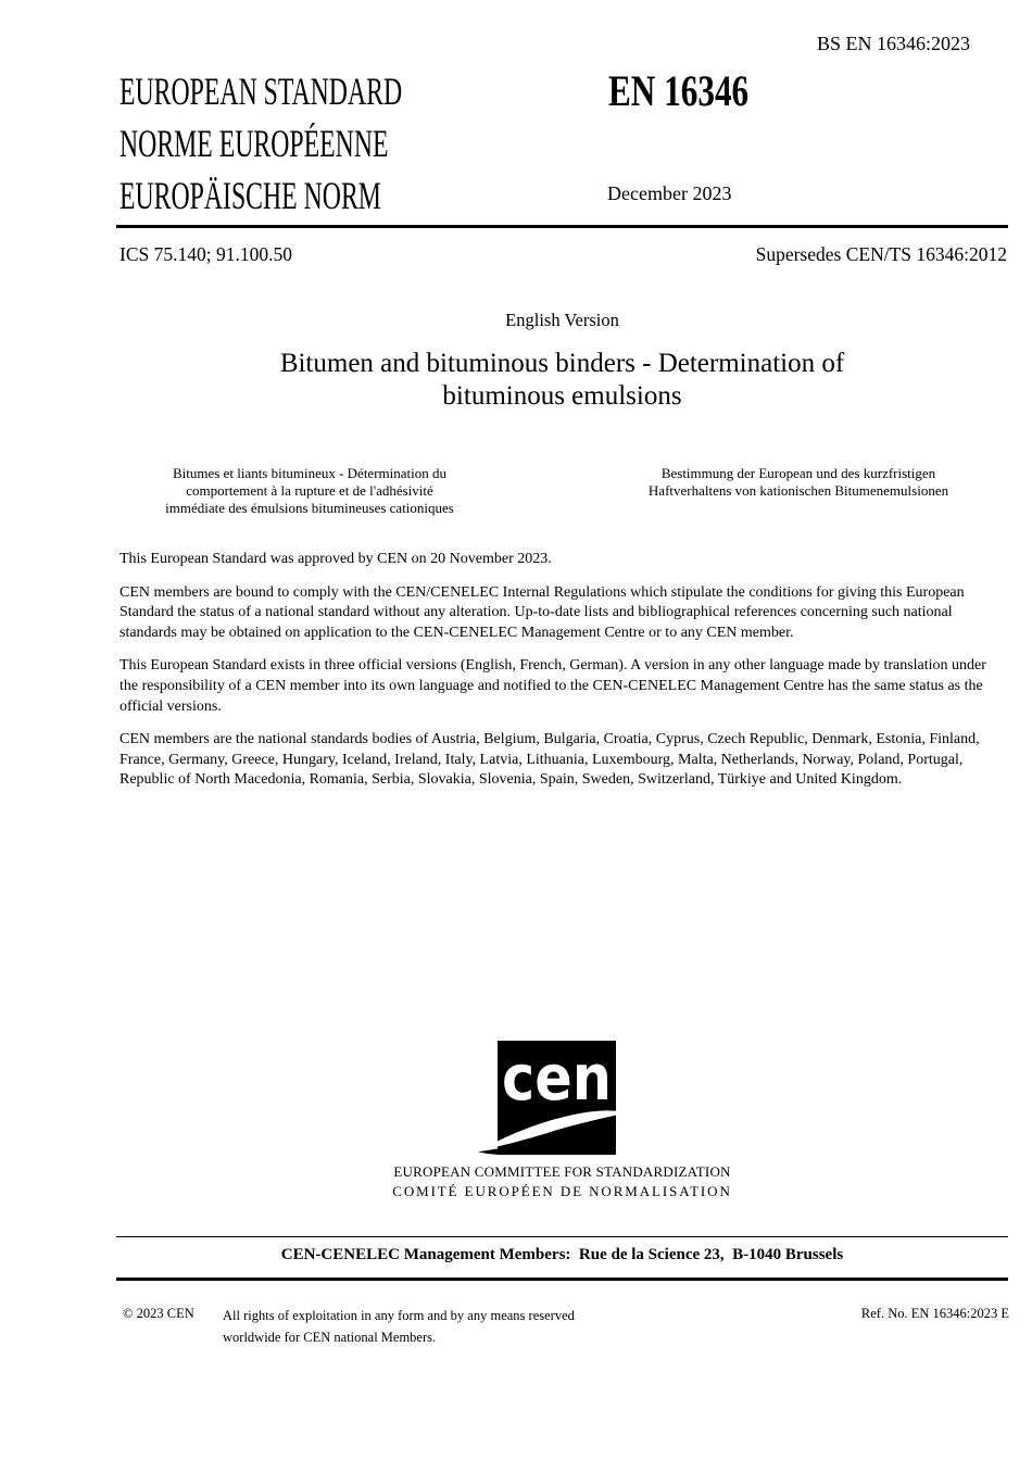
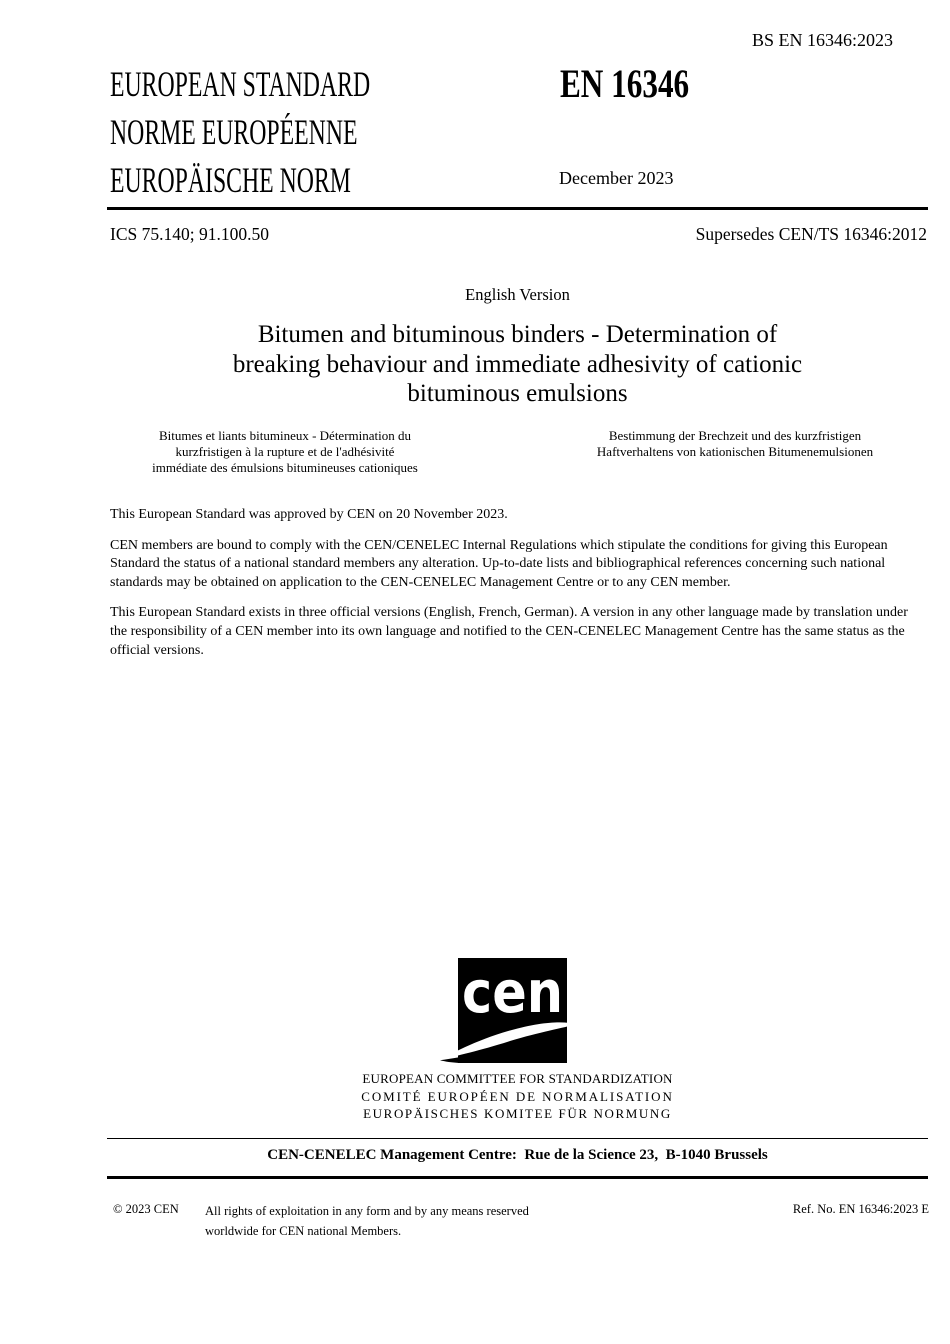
  BS EN 16346:2023
  EUROPEAN STANDARD
  NORME EUROPÉENNE
  EUROPÄISCHE NORM
  EN 16346
  December 2023
  ICS 75.140; 91.100.50
  Supersedes CEN/TS 16346:2012
  English Version
  Bitumen and bituminous binders - Determination of
+ breaking behaviour and immediate adhesivity of cationic
  bituminous emulsions
  Bitumes et liants bitumineux - Détermination du
- comportement à la rupture et de l'adhésivité
+ kurzfristigen à la rupture et de l'adhésivité
  immédiate des émulsions bitumineuses cationiques
- Bestimmung der European und des kurzfristigen
+ Bestimmung der Brechzeit und des kurzfristigen
  Haftverhaltens von kationischen Bitumenemulsionen
  This European Standard was approved by CEN on 20 November 2023.
- CEN members are bound to comply with the CEN/CENELEC Internal Regulations which stipulate the conditions for giving this European Standard the status of a national standard without any alteration. Up-to-date lists and bibliographical references concerning such national standards may be obtained on application to the CEN-CENELEC Management Centre or to any CEN member.
+ CEN members are bound to comply with the CEN/CENELEC Internal Regulations which stipulate the conditions for giving this European Standard the status of a national standard members any alteration. Up-to-date lists and bibliographical references concerning such national standards may be obtained on application to the CEN-CENELEC Management Centre or to any CEN member.
  This European Standard exists in three official versions (English, French, German). A version in any other language made by translation under the responsibility of a CEN member into its own language and notified to the CEN-CENELEC Management Centre has the same status as the official versions.
- CEN members are the national standards bodies of Austria, Belgium, Bulgaria, Croatia, Cyprus, Czech Republic, Denmark, Estonia, Finland, France, Germany, Greece, Hungary, Iceland, Ireland, Italy, Latvia, Lithuania, Luxembourg, Malta, Netherlands, Norway, Poland, Portugal, Republic of North Macedonia, Romania, Serbia, Slovakia, Slovenia, Spain, Sweden, Switzerland, Türkiye and United Kingdom.
  cen
  EUROPEAN COMMITTEE FOR STANDARDIZATION
  COMITÉ EUROPÉEN DE NORMALISATION
+ EUROPÄISCHES KOMITEE FÜR NORMUNG
- CEN-CENELEC Management Members: Rue de la Science 23, B-1040 Brussels
+ CEN-CENELEC Management Centre: Rue de la Science 23, B-1040 Brussels
  © 2023 CEN
  All rights of exploitation in any form and by any means reserved
  worldwide for CEN national Members.
  Ref. No. EN 16346:2023 E
